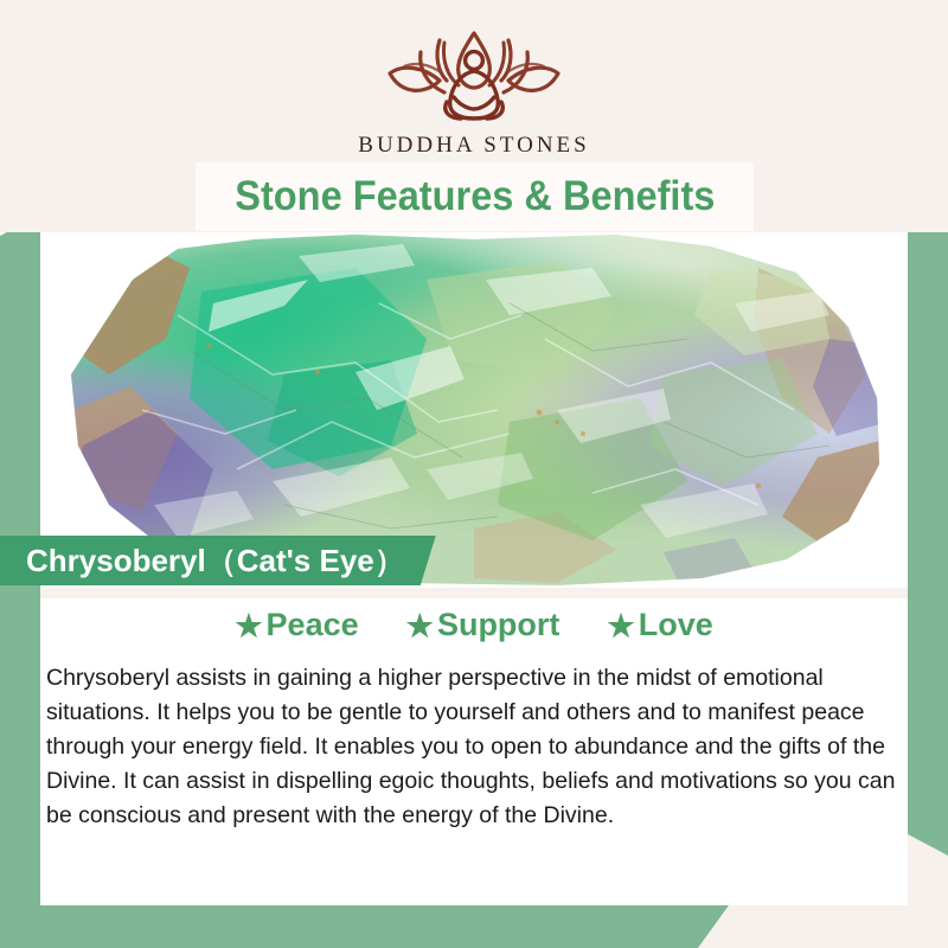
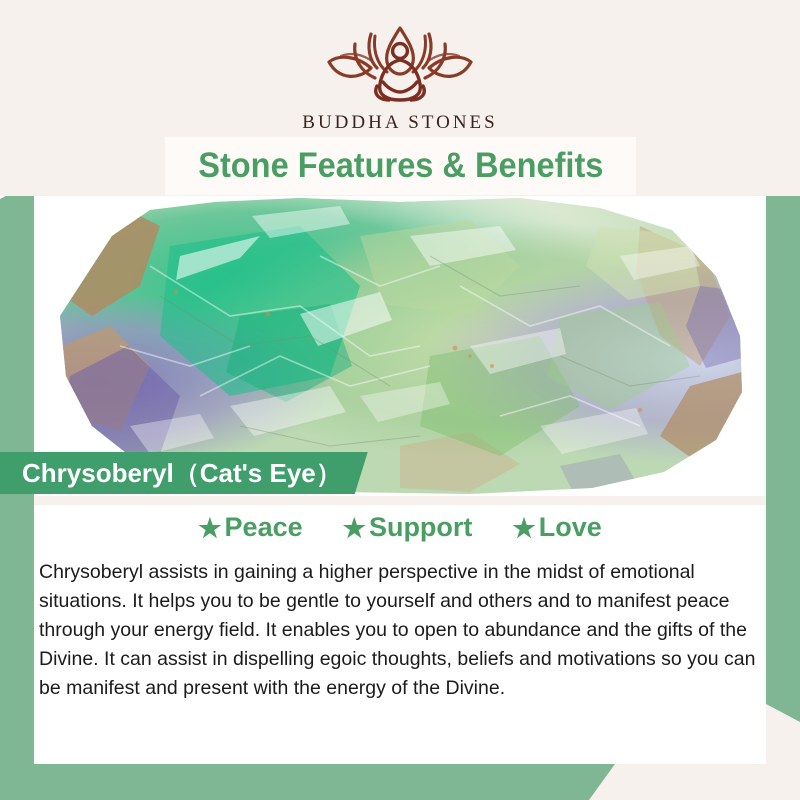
  BUDDHA STONES
  Stone Features & Benefits
  Chrysoberyl（Cat's Eye）
  ★
  Peace
  ★
  Support
  ★
  Love
- Chrysoberyl assists in gaining a higher perspective in the midst of emotional situations. It helps you to be gentle to yourself and others and to manifest peace through your energy field. It enables you to open to abundance and the gifts of the Divine. It can assist in dispelling egoic thoughts, beliefs and motivations so you can be conscious and present with the energy of the Divine.
+ Chrysoberyl assists in gaining a higher perspective in the midst of emotional situations. It helps you to be gentle to yourself and others and to manifest peace through your energy field. It enables you to open to abundance and the gifts of the Divine. It can assist in dispelling egoic thoughts, beliefs and motivations so you can be manifest and present with the energy of the Divine.
